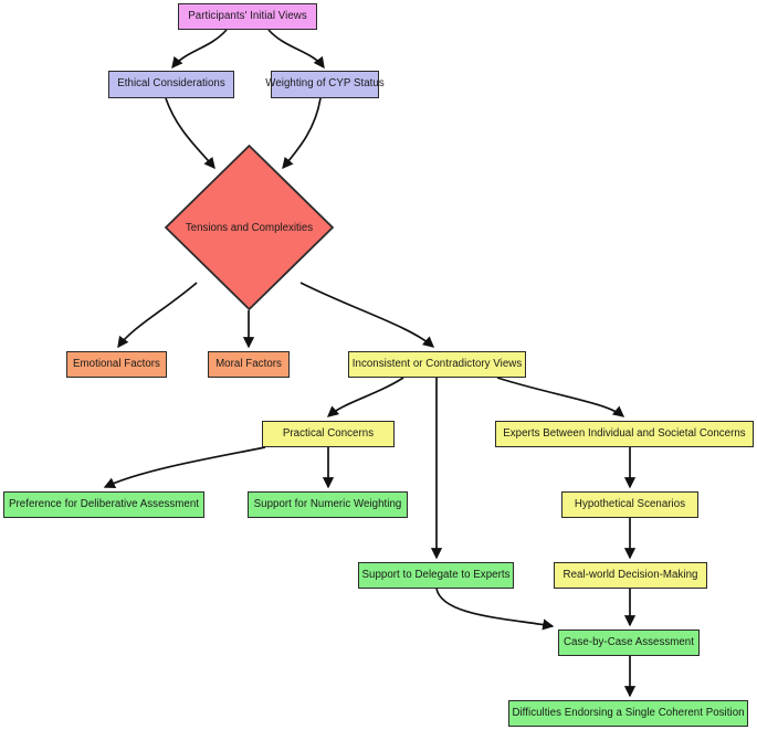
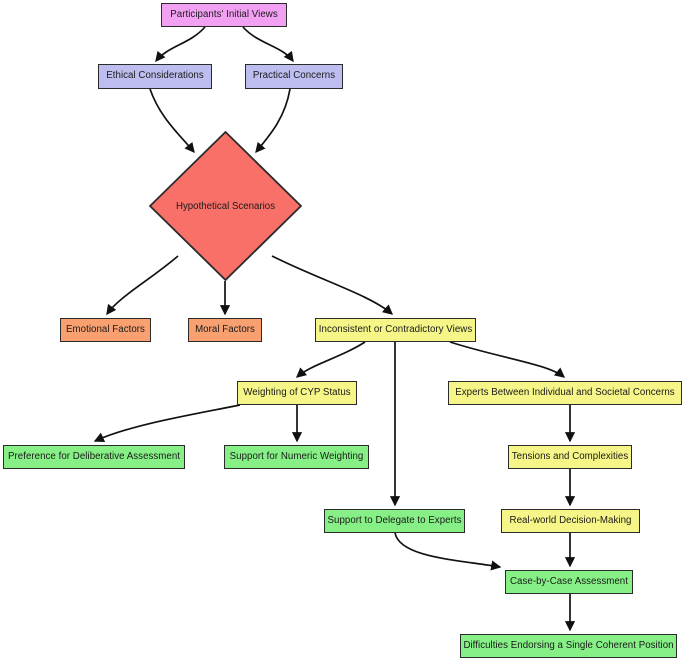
  Participants' Initial Views
  Ethical Considerations
- Weighting of CYP Status
+ Practical Concerns
- Tensions and Complexities
+ Hypothetical Scenarios
  Emotional Factors
  Moral Factors
  Inconsistent or Contradictory Views
- Practical Concerns
+ Weighting of CYP Status
  Experts Between Individual and Societal Concerns
  Preference for Deliberative Assessment
  Support for Numeric Weighting
- Hypothetical Scenarios
+ Tensions and Complexities
  Support to Delegate to Experts
  Real-world Decision-Making
  Case-by-Case Assessment
  Difficulties Endorsing a Single Coherent Position
